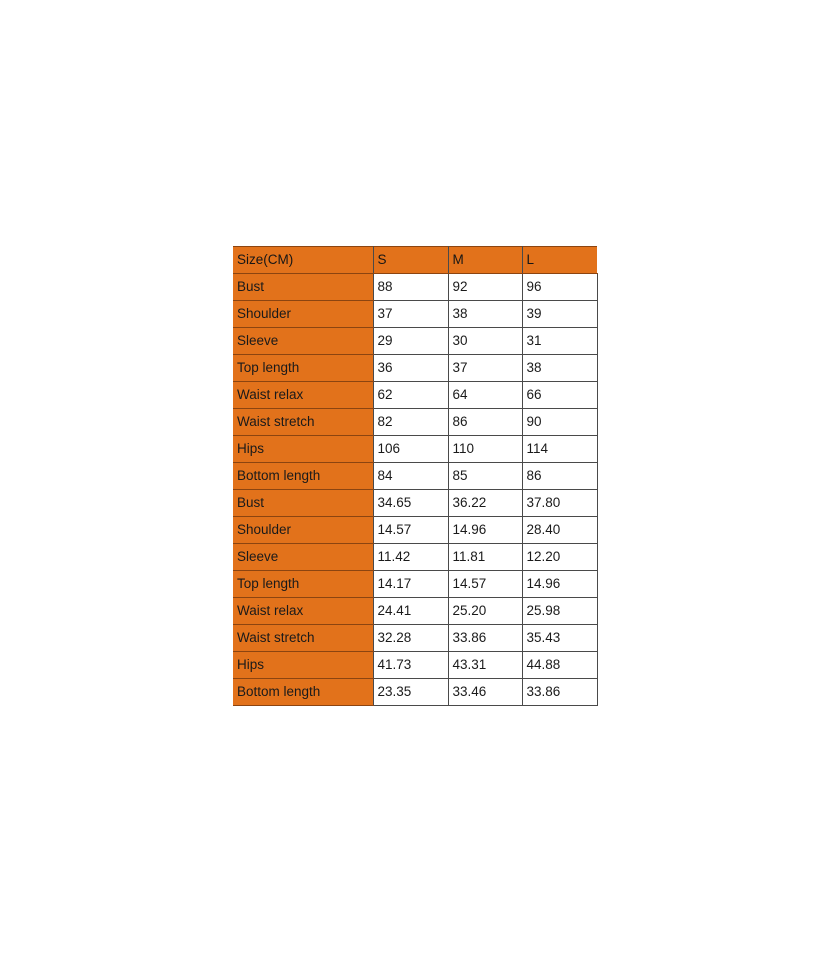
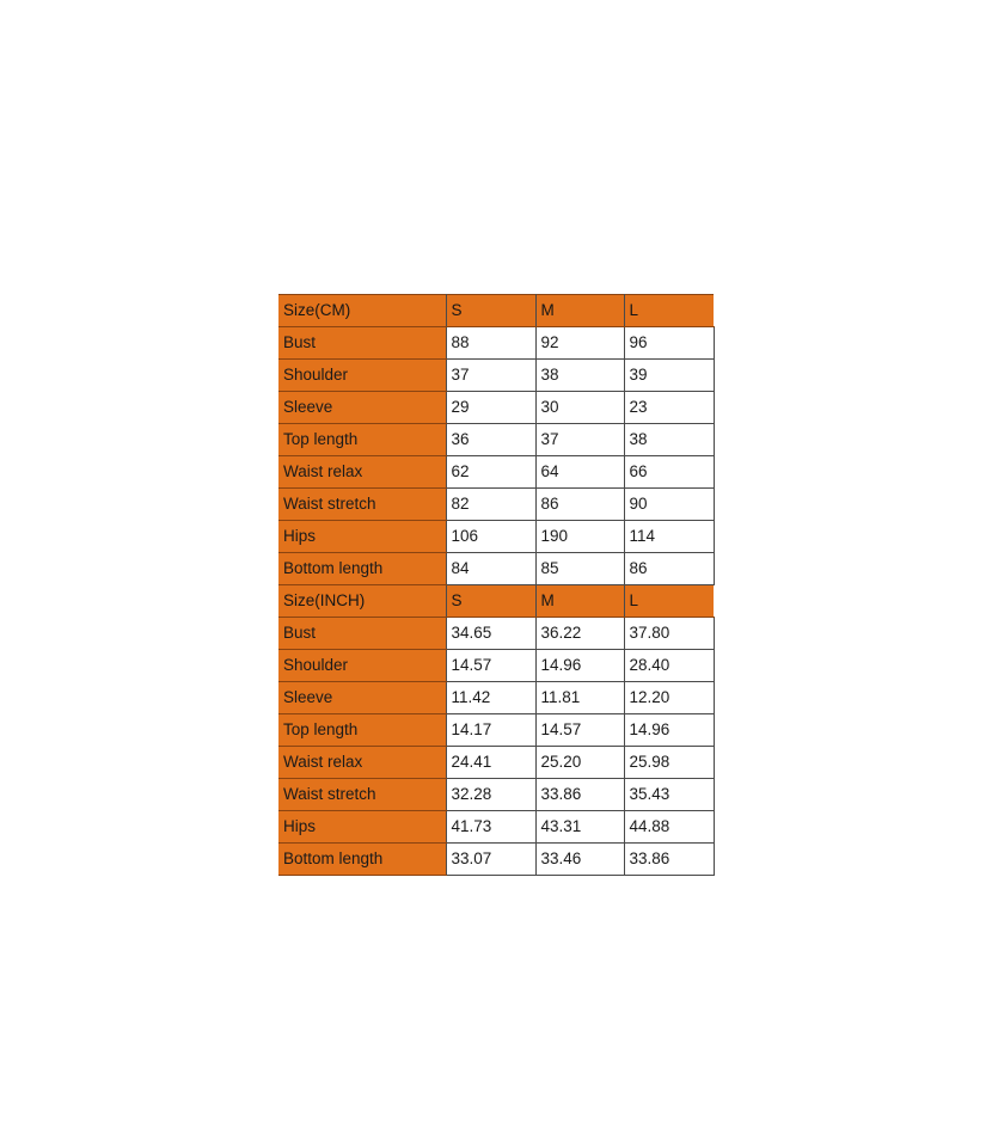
  Size(CM)	S	M	L
  Bust	88	92	96
  Shoulder	37	38	39
- Sleeve	29	30	31
+ Sleeve	29	30	23
  Top length	36	37	38
  Waist relax	62	64	66
  Waist stretch	82	86	90
- Hips	106	110	114
+ Hips	106	190	114
  Bottom length	84	85	86
+ Size(INCH)	S	M	L
  Bust	34.65	36.22	37.80
  Shoulder	14.57	14.96	28.40
  Sleeve	11.42	11.81	12.20
  Top length	14.17	14.57	14.96
  Waist relax	24.41	25.20	25.98
  Waist stretch	32.28	33.86	35.43
  Hips	41.73	43.31	44.88
- Bottom length	23.35	33.46	33.86
+ Bottom length	33.07	33.46	33.86
